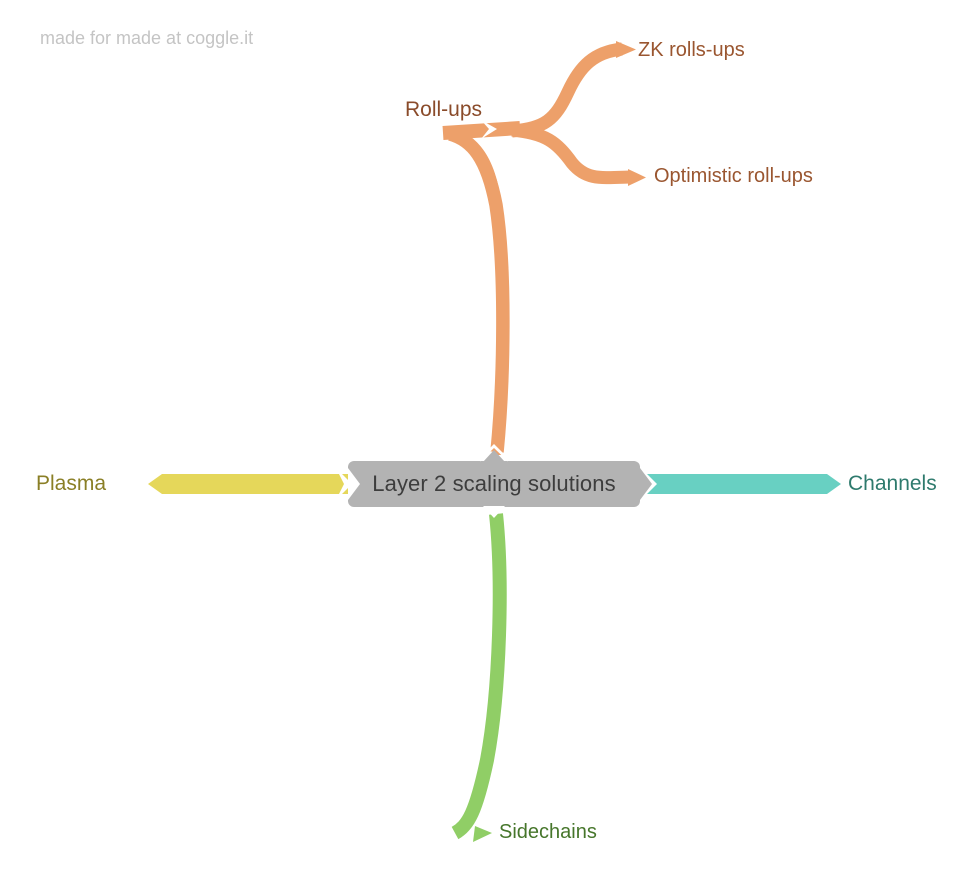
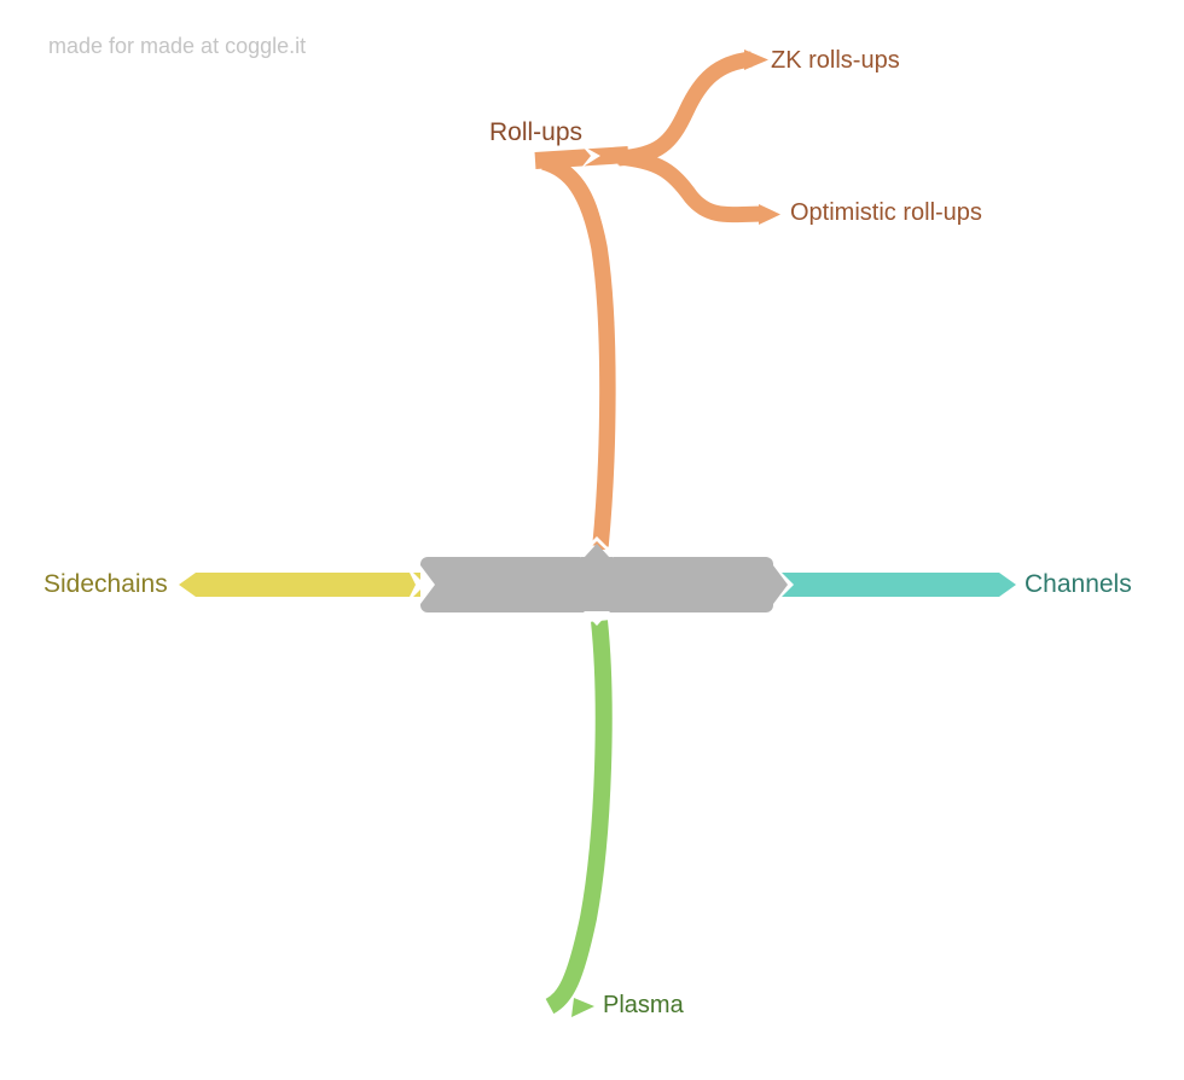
  made for made at coggle.it
- Layer 2 scaling solutions
  Roll-ups
  ZK rolls-ups
  Optimistic roll-ups
- Plasma
+ Sidechains
  Channels
- Sidechains
+ Plasma
